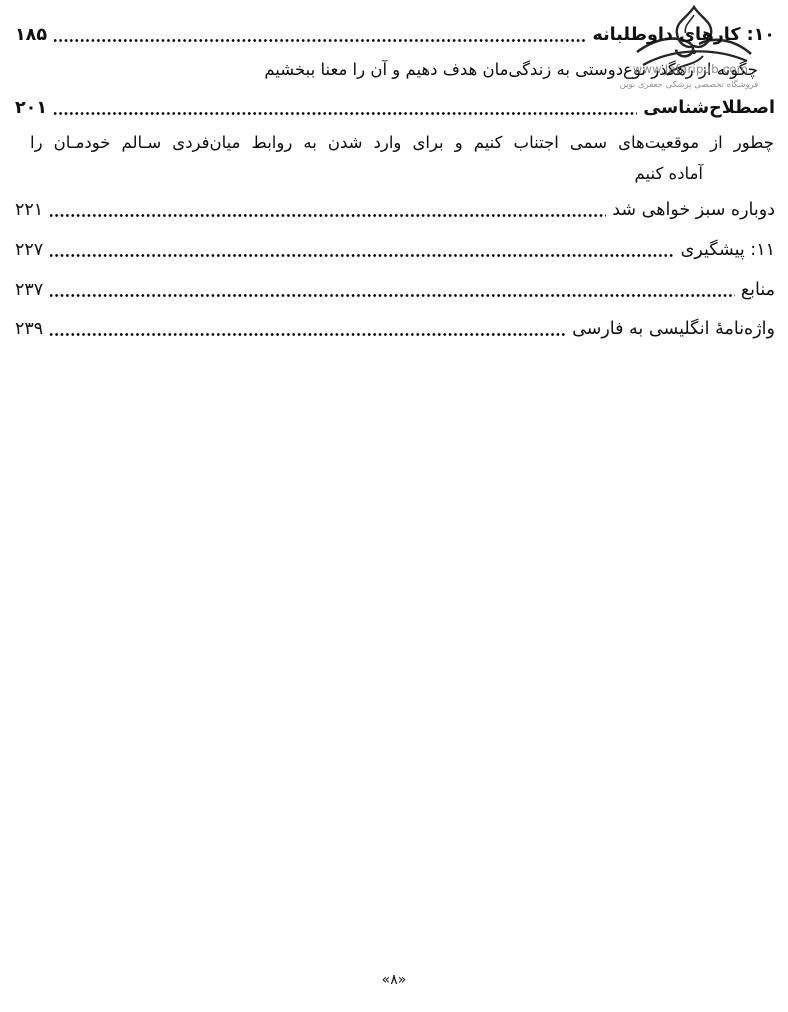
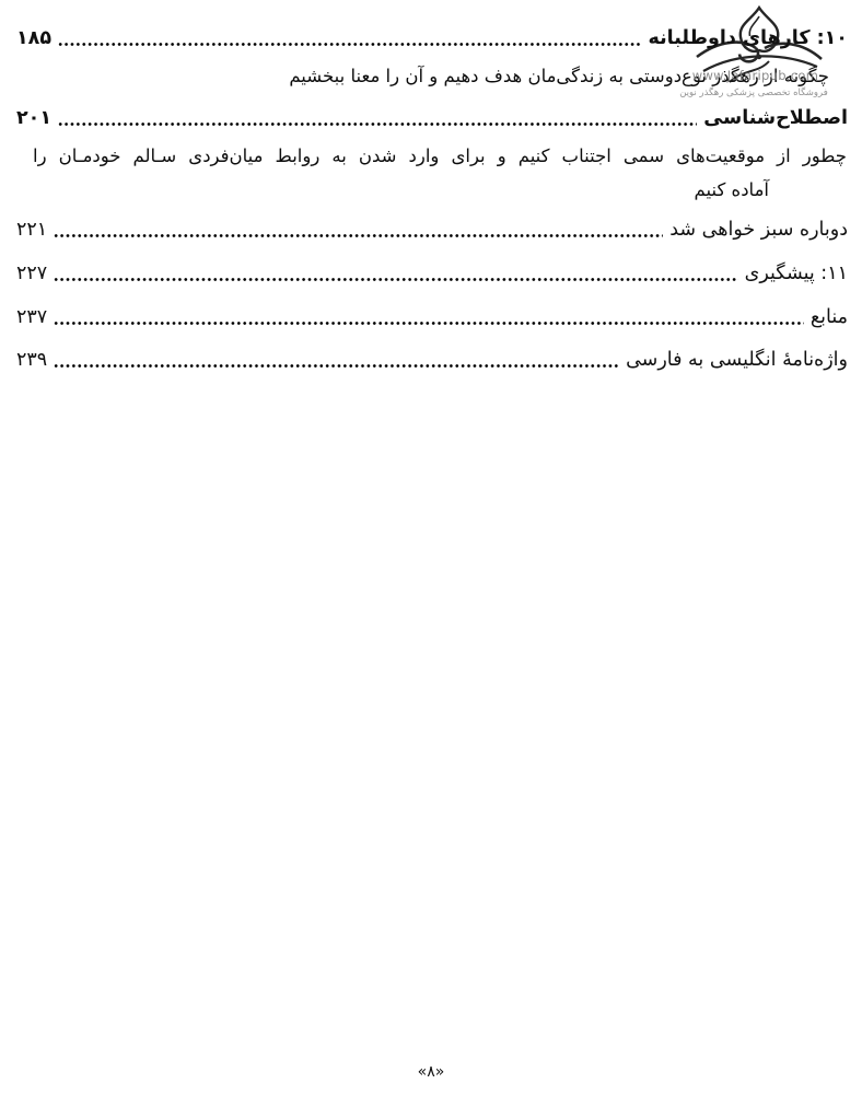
  ۱۰: کارهای داوطلبانه
  ۱۸۵
  چگونه از رهگذر نوع‌دوستی به زندگی‌مان هدف دهیم و آن را معنا ببخشیم
  اصطلاح‌شناسی
  ۲۰۱
  چطور از موقعیت‌های سمی اجتناب کنیم و برای وارد شدن به روابط میان‌فردی سـالم خودمـان را
  آماده کنیم
  دوباره سبز خواهی شد
  ۲۲۱
  ۱۱: پیشگیری
  ۲۲۷
  منابع
  ۲۳۷
  واژه‌نامهٔ انگلیسی به فارسی
  ۲۳۹
  www.Jafaripub.com
- فروشگاه تخصصی پزشکی جعفری نوین
+ فروشگاه تخصصی پزشکی رهگذر نوین
  «۸»
